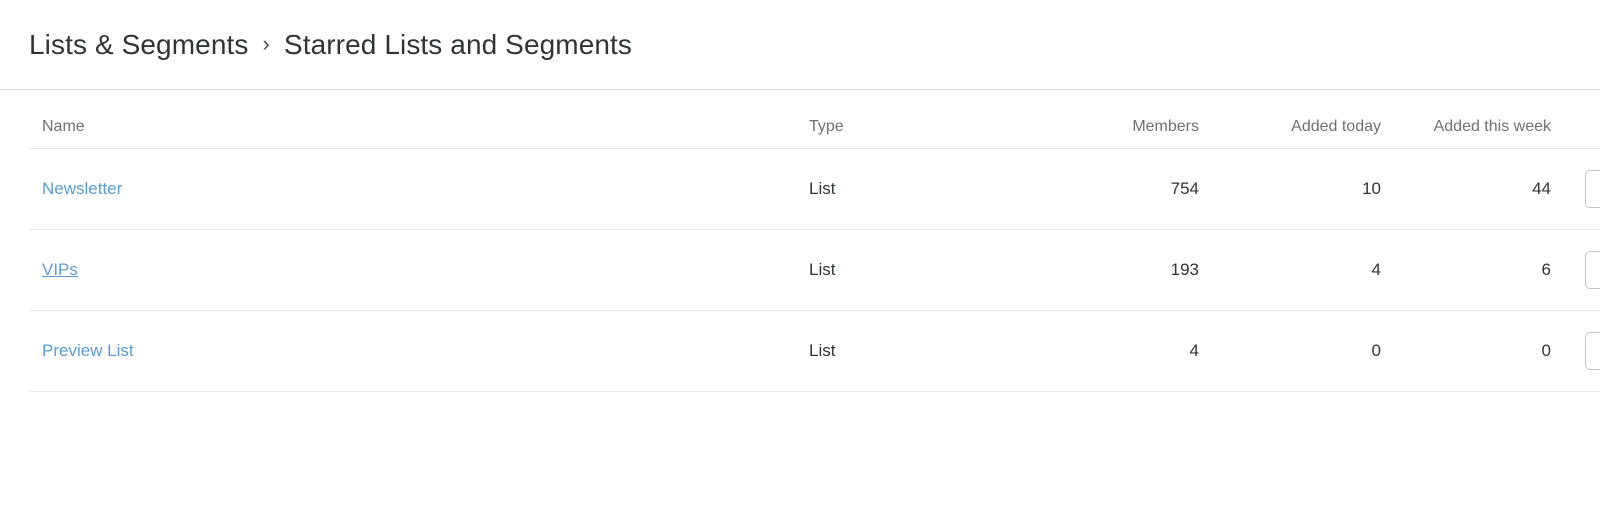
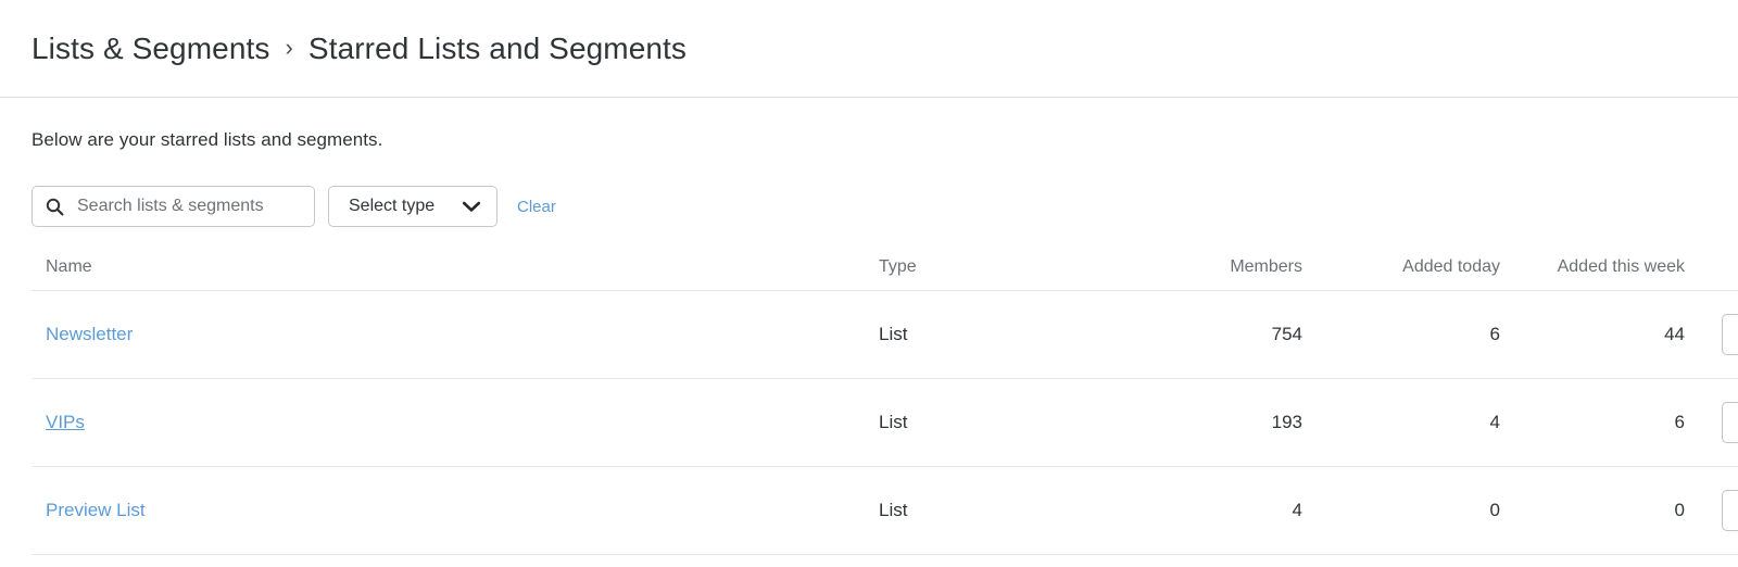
  Lists & Segments
  ›
  Starred Lists and Segments
+ Below are your starred lists and segments.
+ Search lists & segments
+ Select type
+ Clear
  Name	Type	Members	Added today	Added this week
- Newsletter	List	754	10	44
+ Newsletter	List	754	6	44
  VIPs	List	193	4	6
  Preview List	List	4	0	0
